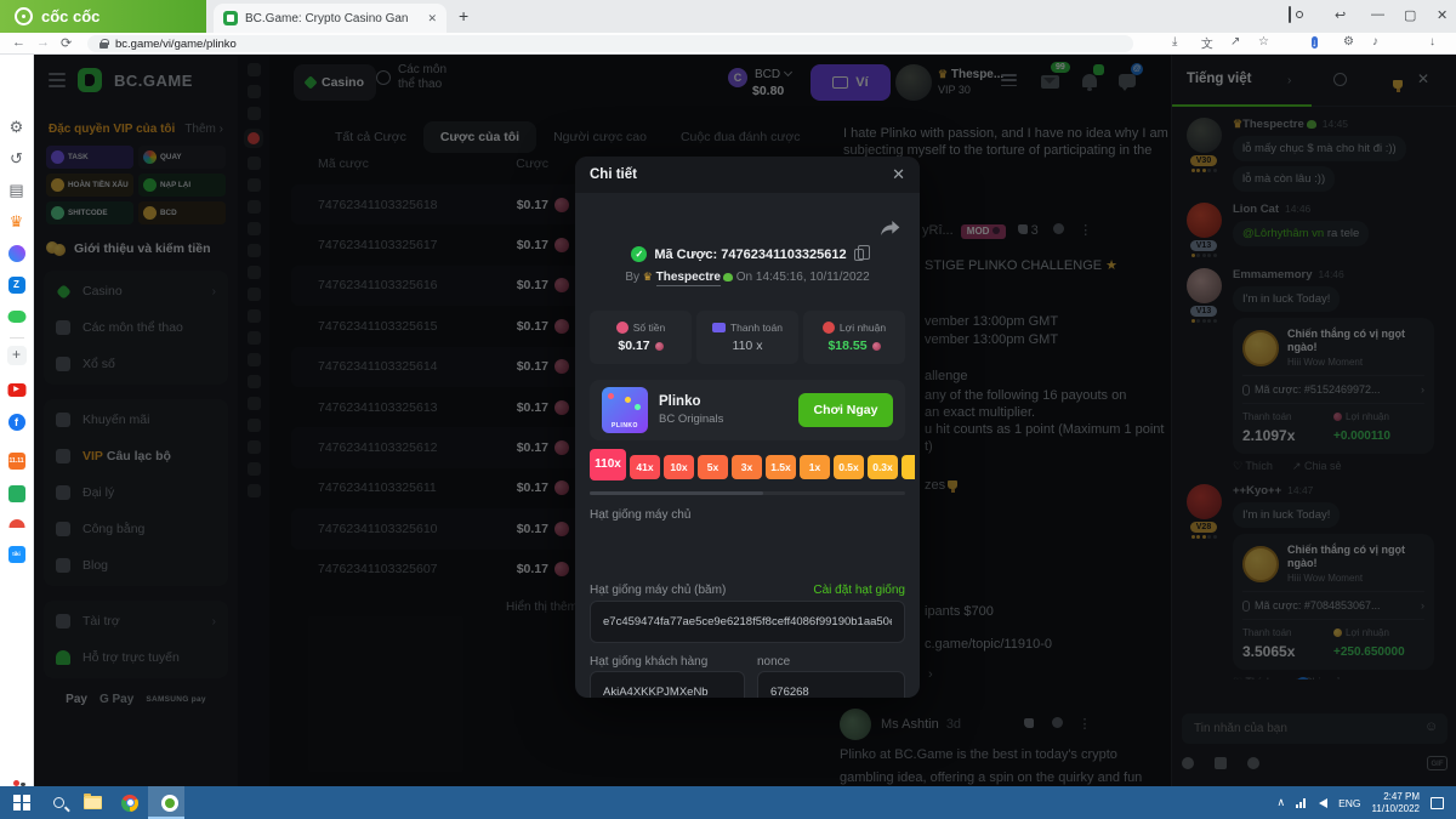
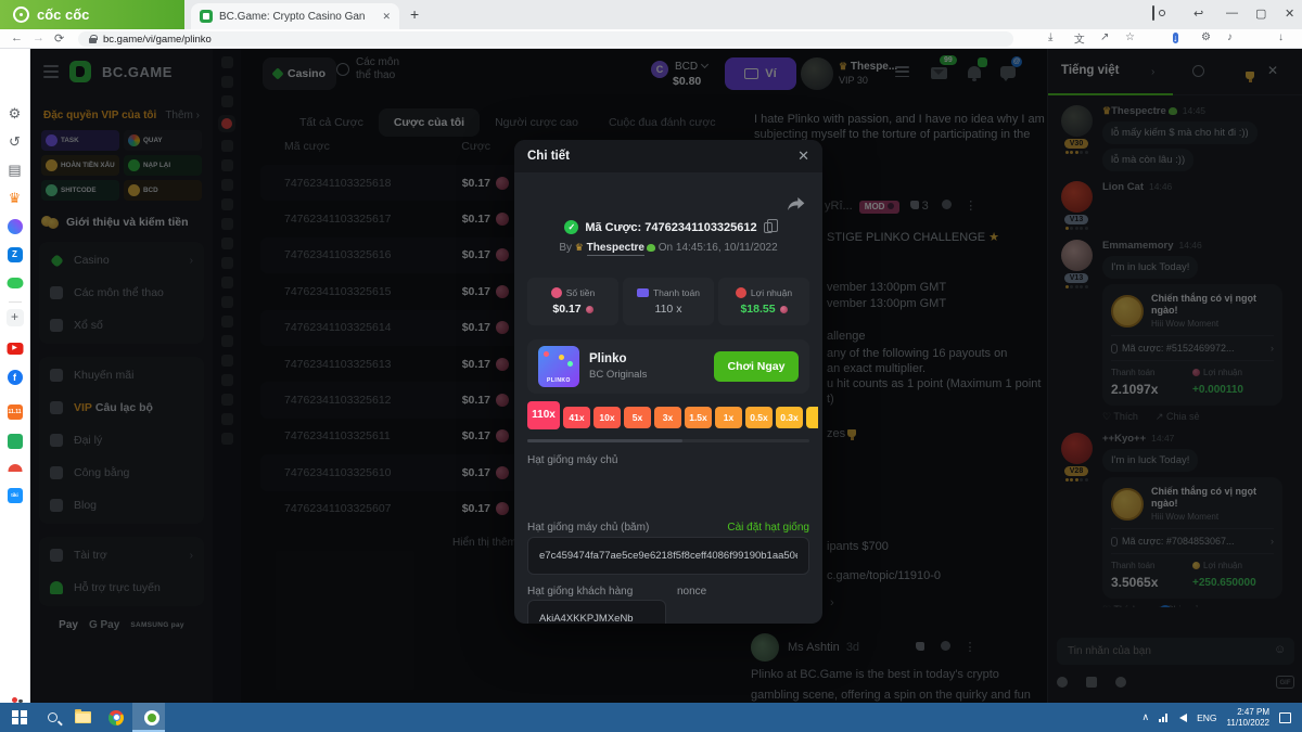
  cốc cốc
  BC.Game: Crypto Casino Gan
  ✕
  +
  ↩
  —
  ▢
  ✕
  ←
  →
  ⟳
  bc.game/vi/game/plinko
  ⤓
  文
  ↗
  ☆
  ↓
  ⚙
  ♪
  ↓
  ⚙
  ↺
  ▤
  ♛
  Z
  +
  f
  BC.GAME
  Đặc quyền VIP của tôi
  Thêm ›
  Giới thiệu và kiếm tiền
  Casino
  Các môn thể thao
  Xổ số
  Khuyến mãi
  VIP Câu lạc bộ
  Đại lý
  Công bằng
  Blog
  Tài trợ
  Hỗ trợ trực tuyến
  Pay
  G Pay
  Casino
  Các môn
  thể thao
  C
  BCD
  $0.80
  Ví
  ♛ Thespe..
  VIP 30
  Tất cả Cược
  Cược của tôi
  Người cược cao
  Cuộc đua đánh cược
  Mã cược
  Cược
  74762341103325618
  $0.17
  74762341103325617
  $0.17
  74762341103325616
  $0.17
  74762341103325615
  $0.17
  74762341103325614
  $0.17
  74762341103325613
  $0.17
  74762341103325612
  $0.17
  74762341103325611
  $0.17
  74762341103325610
  $0.17
  74762341103325607
  $0.17
  Hiển thị thêm
  I hate Plinko with passion, and I have no idea why I am
  subjecting myself to the torture of participating in the
  yRî... MOD 3 ⋮
  STIGE PLINKO CHALLENGE ★
  vember 13:00pm GMT
  vember 13:00pm GMT
  allenge
  any of the following 16 payouts on
  an exact multiplier.
  u hit counts as 1 point (Maximum 1 point
  t)
  zes
  ipants $700
  c.game/topic/11910-0
  ›
  Ms Ashtin 3d ⋮
  Plinko at BC.Game is the best in today's crypto
- gambling idea, offering a spin on the quirky and fun
+ gambling scene, offering a spin on the quirky and fun
  Tiếng việt
  ›
  ✕
  ♛Thespectre 14:45
- lỗ mấy chục $ mà cho hit đi :))
+ lỗ mấy kiếm $ mà cho hit đi :))
  lỗ mà còn lâu :))
  Lion Cat 14:46
- @Lôrhythâm vn ra tele
  Emmamemory 14:46
  I'm in luck Today!
  Chiến thắng có vị ngọt ngào!
  Hiii Wow Moment
  Mã cược: #5152469972...
  ›
  Thanh toán
  2.1097x
  Lợi nhuận
  +0.000110
  Thích
  ↗ Chia sẻ
  ++Kyo++ 14:47
  I'm in luck Today!
  Chiến thắng có vị ngọt ngào!
  Hiii Wow Moment
  Mã cược: #7084853067...
  ›
  Thanh toán
  3.5065x
  Lợi nhuận
  +250.650000
  Tin nhắn của bạn
  Chi tiết
  ✕
  ✓
  Mã Cược: 74762341103325612
  By ♛ Thespectre On 14:45:16, 10/11/2022
  Số tiền
  $0.17
  Thanh toán
  110 x
  Lợi nhuận
  $18.55
  Plinko
  BC Originals
  Chơi Ngay
  110x
  41x
  10x
  5x
  3x
  1.5x
  1x
  0.5x
  0.3x
  Hạt giống máy chủ
  Hạt giống máy chủ (băm)
  Cài đặt hạt giống
  e7c459474fa77ae5ce9e6218f5f8ceff4086f99190b1aa50
  Hạt giống khách hàng
  nonce
  AkiA4XKKPJMXeNb
- 676268
  ∧
  ENG
  2:47 PM
  11/10/2022
